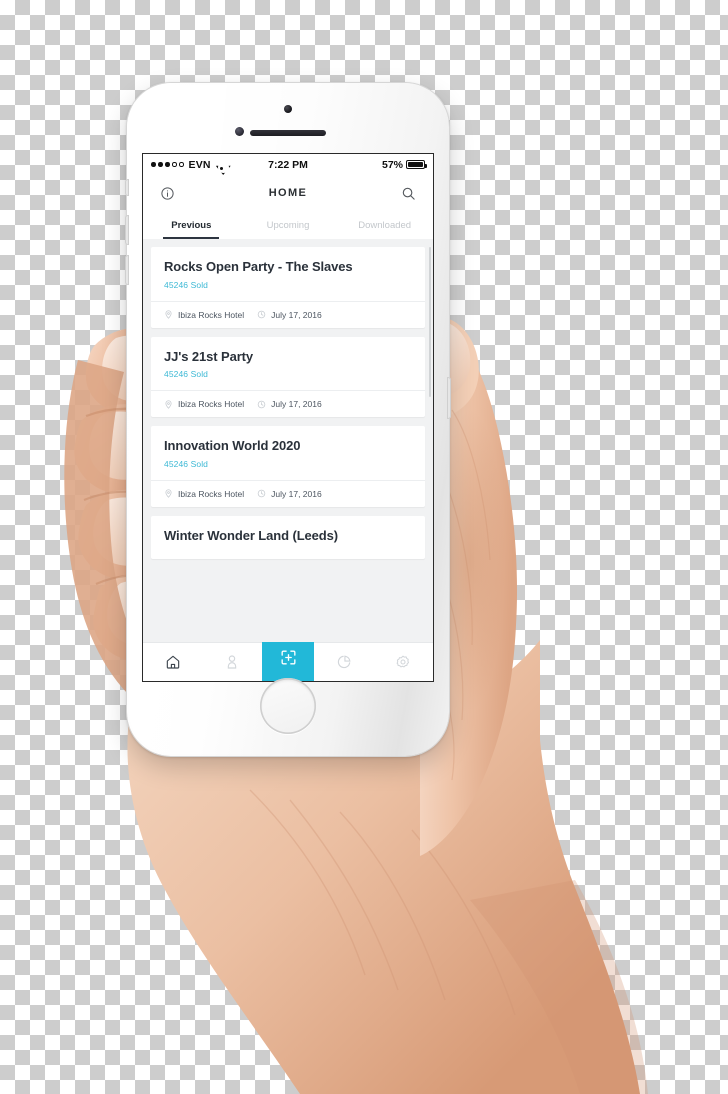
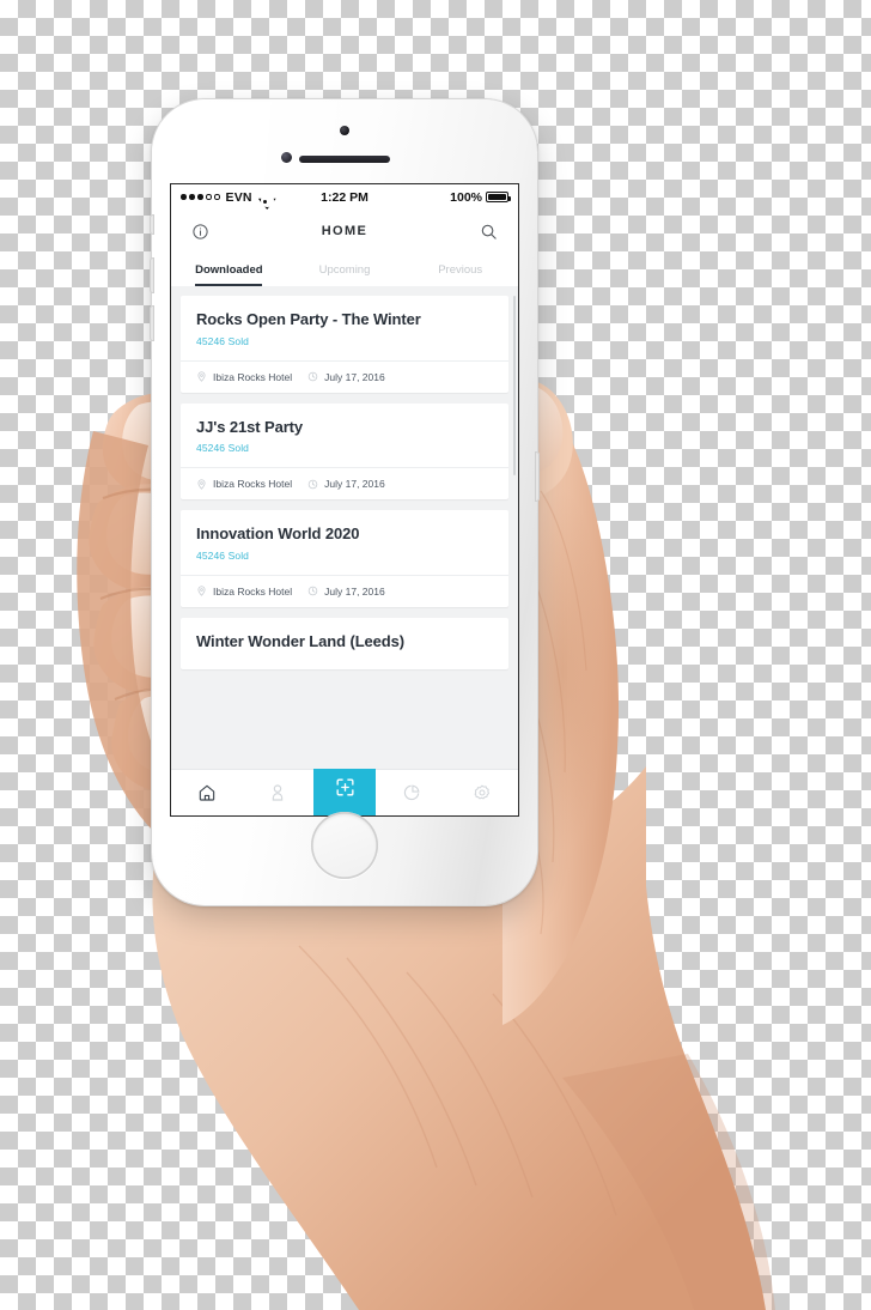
  EVN
- 7:22 PM
+ 1:22 PM
- 57%
+ 100%
  HOME
- Previous
+ Downloaded
  Upcoming
- Downloaded
+ Previous
- Rocks Open Party - The Slaves
+ Rocks Open Party - The Winter
  45246 Sold
  Ibiza Rocks Hotel
  July 17, 2016
  JJ's 21st Party
  45246 Sold
  Ibiza Rocks Hotel
  July 17, 2016
  Innovation World 2020
  45246 Sold
  Ibiza Rocks Hotel
  July 17, 2016
  Winter Wonder Land (Leeds)
